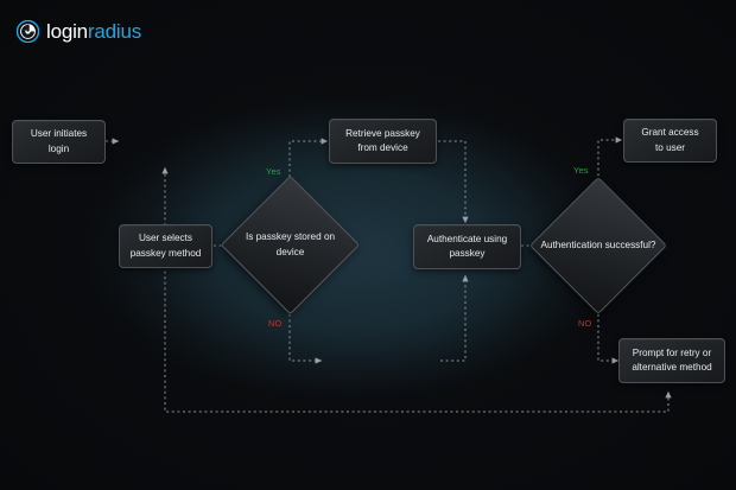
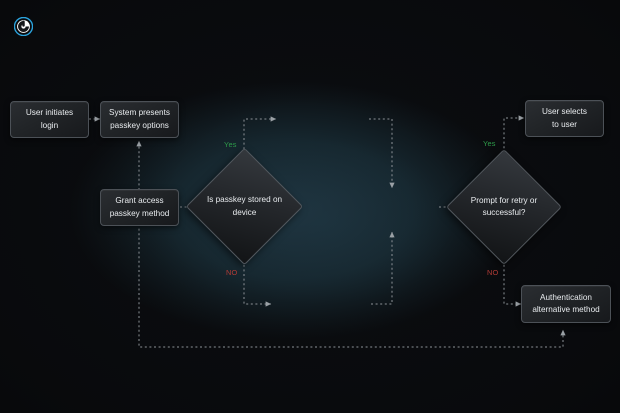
- loginradius
  User initiates
  login
+ System presents
+ passkey options
- User selects
+ Grant access
  passkey method
  Is passkey stored on device
- Retrieve passkey
- from device
- Authenticate using
- passkey
- Authentication successful?
+ Prompt for retry or successful?
- Grant access
+ User selects
  to user
- Prompt for retry or
+ Authentication
  alternative method
  Yes
  NO
  Yes
  NO
